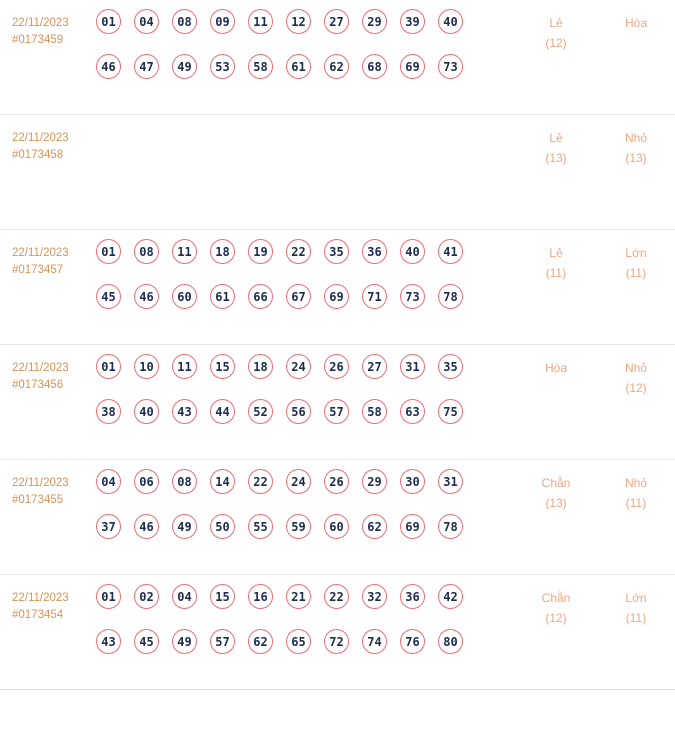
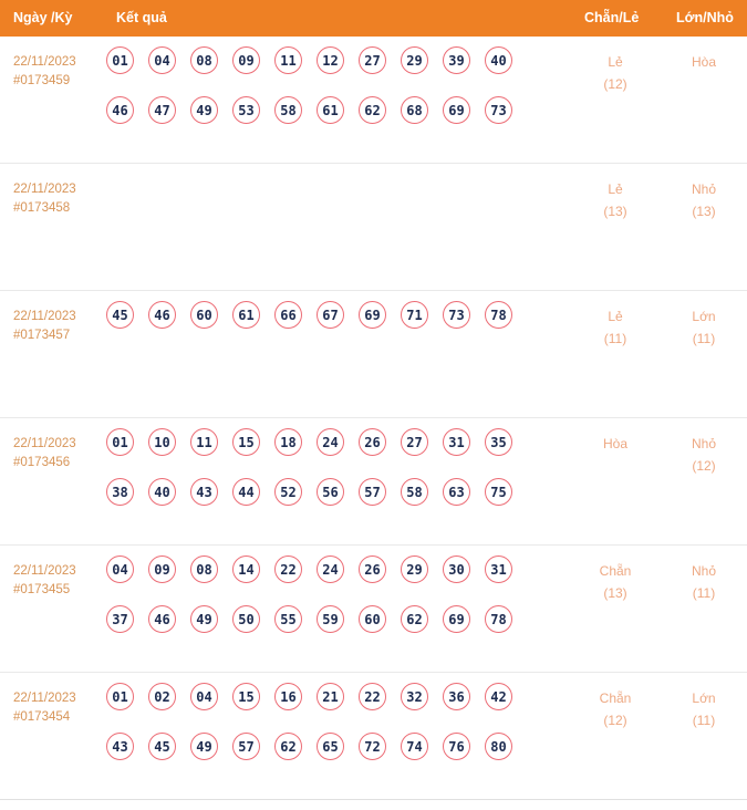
+ Ngày /Kỳ
+ Kết quả
+ Chẵn/Lẻ
+ Lớn/Nhỏ
  22/11/2023
  #0173459
  01 04 08 09 11 12 27 29 39 40
  46 47 49 53 58 61 62 68 69 73
  Lẻ
  (12)
  Hòa
  22/11/2023
  #0173458
  Lẻ
  (13)
  Nhỏ
  (13)
  22/11/2023
  #0173457
- 01 08 11 18 19 22 35 36 40 41
  45 46 60 61 66 67 69 71 73 78
  Lẻ
  (11)
  Lớn
  (11)
  22/11/2023
  #0173456
  01 10 11 15 18 24 26 27 31 35
  38 40 43 44 52 56 57 58 63 75
  Hòa
  Nhỏ
  (12)
  22/11/2023
  #0173455
- 04 06 08 14 22 24 26 29 30 31
+ 04 09 08 14 22 24 26 29 30 31
  37 46 49 50 55 59 60 62 69 78
  Chẵn
  (13)
  Nhỏ
  (11)
  22/11/2023
  #0173454
  01 02 04 15 16 21 22 32 36 42
  43 45 49 57 62 65 72 74 76 80
  Chẵn
  (12)
  Lớn
  (11)
